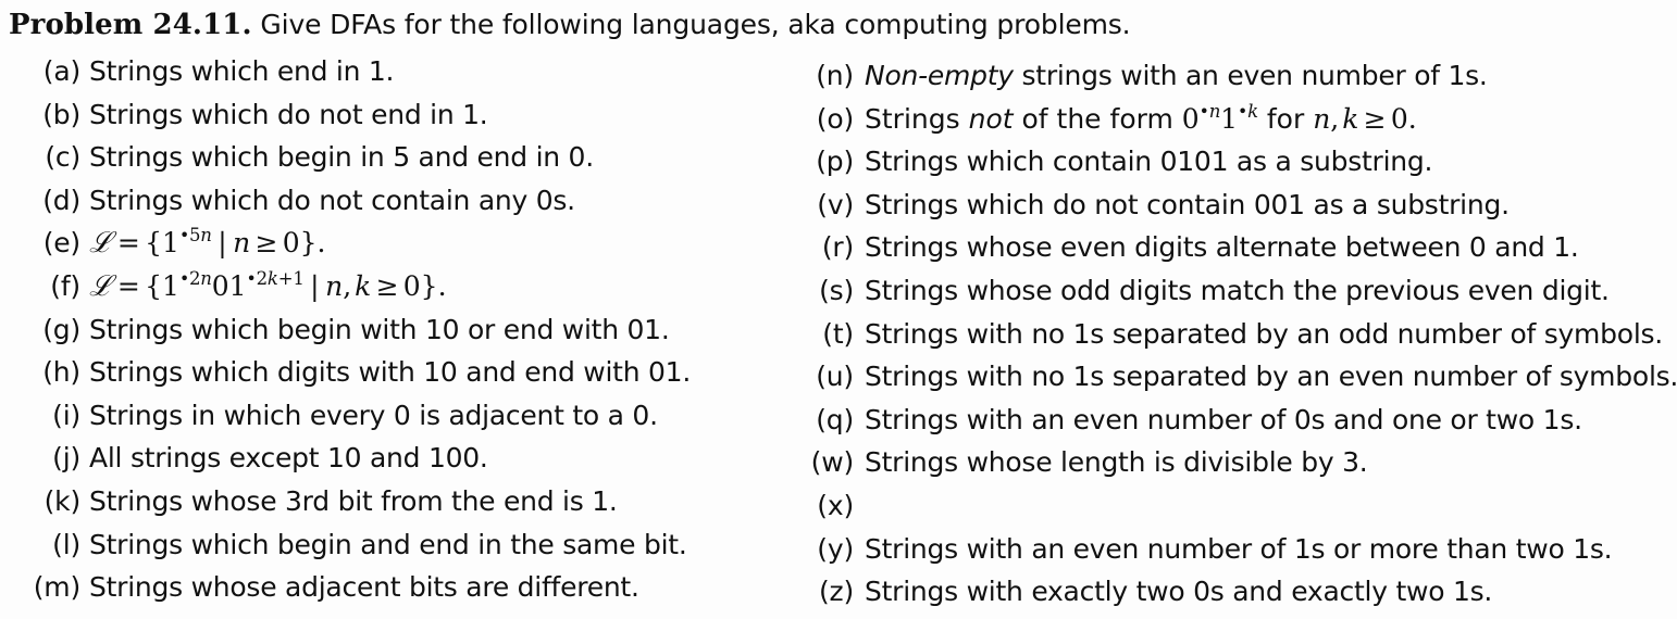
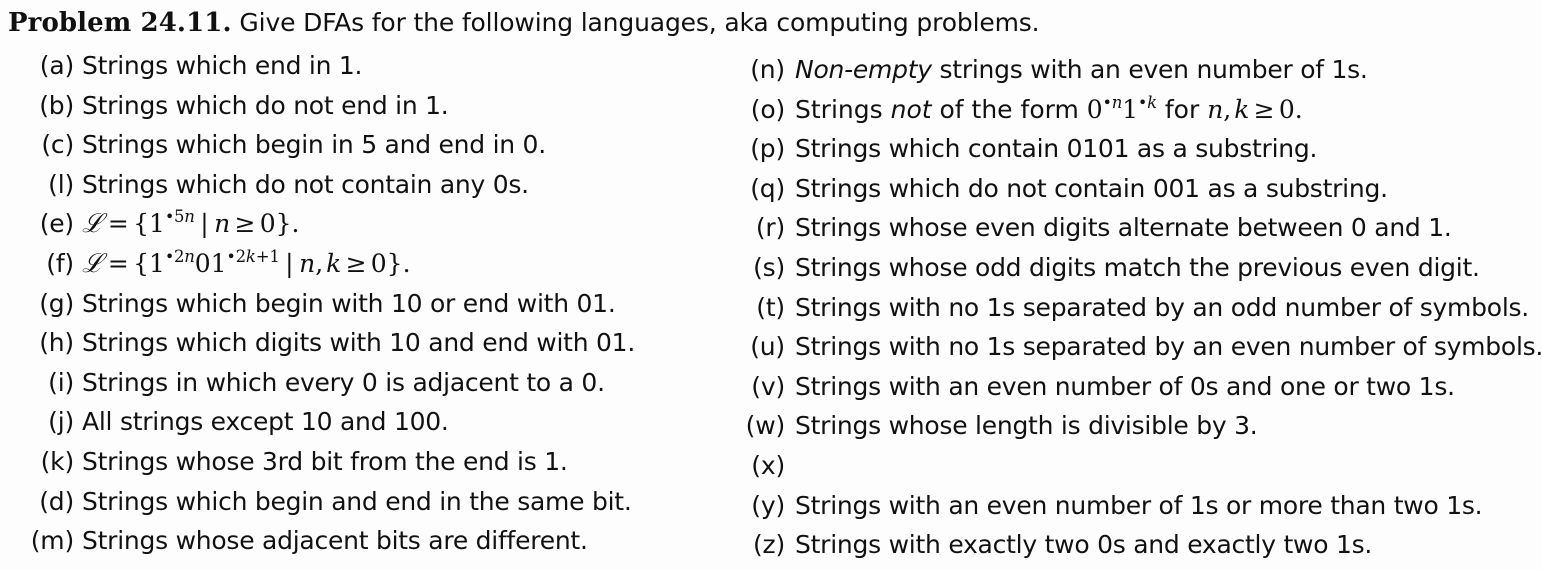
  Problem 24.11. Give DFAs for the following languages, aka computing problems.
  (a)
  Strings which end in 1.
  (b)
  Strings which do not end in 1.
  (c)
  Strings which begin in 5 and end in 0.
- (d)
+ (l)
  Strings which do not contain any 0s.
  (e)
  ℒ = {1•5n | n ≥ 0}.
  (f)
  ℒ = {1•2n01•2k+1 | n,k ≥ 0}.
  (g)
  Strings which begin with 10 or end with 01.
  (h)
  Strings which digits with 10 and end with 01.
  (i)
  Strings in which every 0 is adjacent to a 0.
  (j)
  All strings except 10 and 100.
  (k)
  Strings whose 3rd bit from the end is 1.
- (l)
+ (d)
  Strings which begin and end in the same bit.
  (m)
  Strings whose adjacent bits are different.
  (n)
  Non-empty strings with an even number of 1s.
  (o)
  Strings not of the form 0•n1•k for n,k ≥ 0.
  (p)
  Strings which contain 0101 as a substring.
- (v)
+ (q)
  Strings which do not contain 001 as a substring.
  (r)
  Strings whose even digits alternate between 0 and 1.
  (s)
  Strings whose odd digits match the previous even digit.
  (t)
  Strings with no 1s separated by an odd number of symbols.
  (u)
  Strings with no 1s separated by an even number of symbols.
- (q)
+ (v)
  Strings with an even number of 0s and one or two 1s.
  (w)
  Strings whose length is divisible by 3.
  (x)
  (y)
  Strings with an even number of 1s or more than two 1s.
  (z)
  Strings with exactly two 0s and exactly two 1s.
